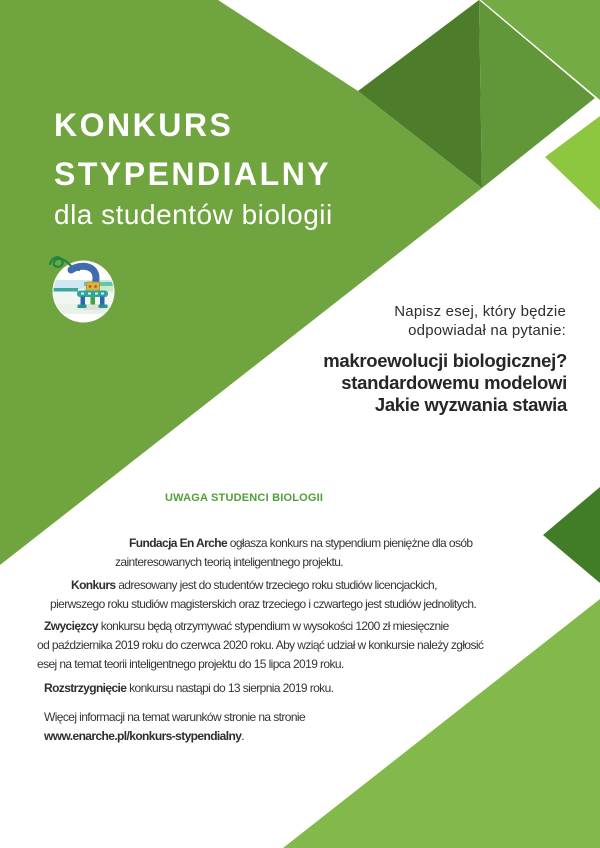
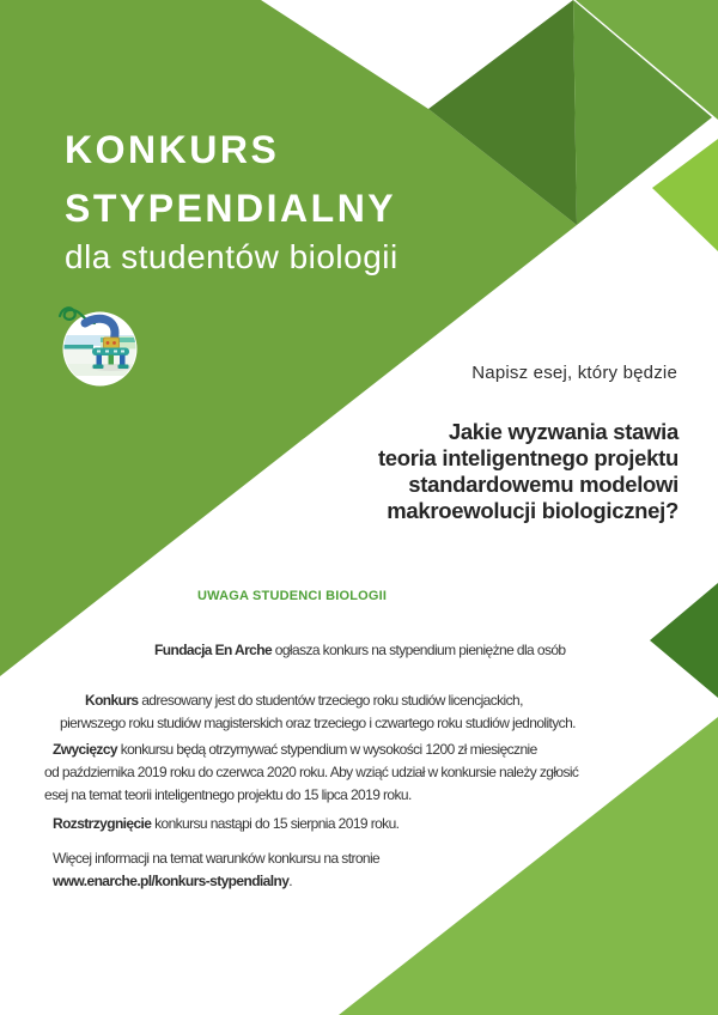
  KONKURS
  STYPENDIALNY
  dla studentów biologii
  Napisz esej, który będzie
- odpowiadał na pytanie:
- makroewolucji biologicznej?
+ Jakie wyzwania stawia
+ teoria inteligentnego projektu
  standardowemu modelowi
- Jakie wyzwania stawia
+ makroewolucji biologicznej?
  UWAGA STUDENCI BIOLOGII
  Fundacja En Arche ogłasza konkurs na stypendium pieniężne dla osób
- zainteresowanych teorią inteligentnego projektu.
  Konkurs adresowany jest do studentów trzeciego roku studiów licencjackich,
- pierwszego roku studiów magisterskich oraz trzeciego i czwartego jest studiów jednolitych.
+ pierwszego roku studiów magisterskich oraz trzeciego i czwartego roku studiów jednolitych.
  Zwycięzcy konkursu będą otrzymywać stypendium w wysokości 1200 zł miesięcznie
  od października 2019 roku do czerwca 2020 roku. Aby wziąć udział w konkursie należy zgłosić
  esej na temat teorii inteligentnego projektu do 15 lipca 2019 roku.
- Rozstrzygnięcie konkursu nastąpi do 13 sierpnia 2019 roku.
+ Rozstrzygnięcie konkursu nastąpi do 15 sierpnia 2019 roku.
- Więcej informacji na temat warunków stronie na stronie
+ Więcej informacji na temat warunków konkursu na stronie
  www.enarche.pl/konkurs-stypendialny.
